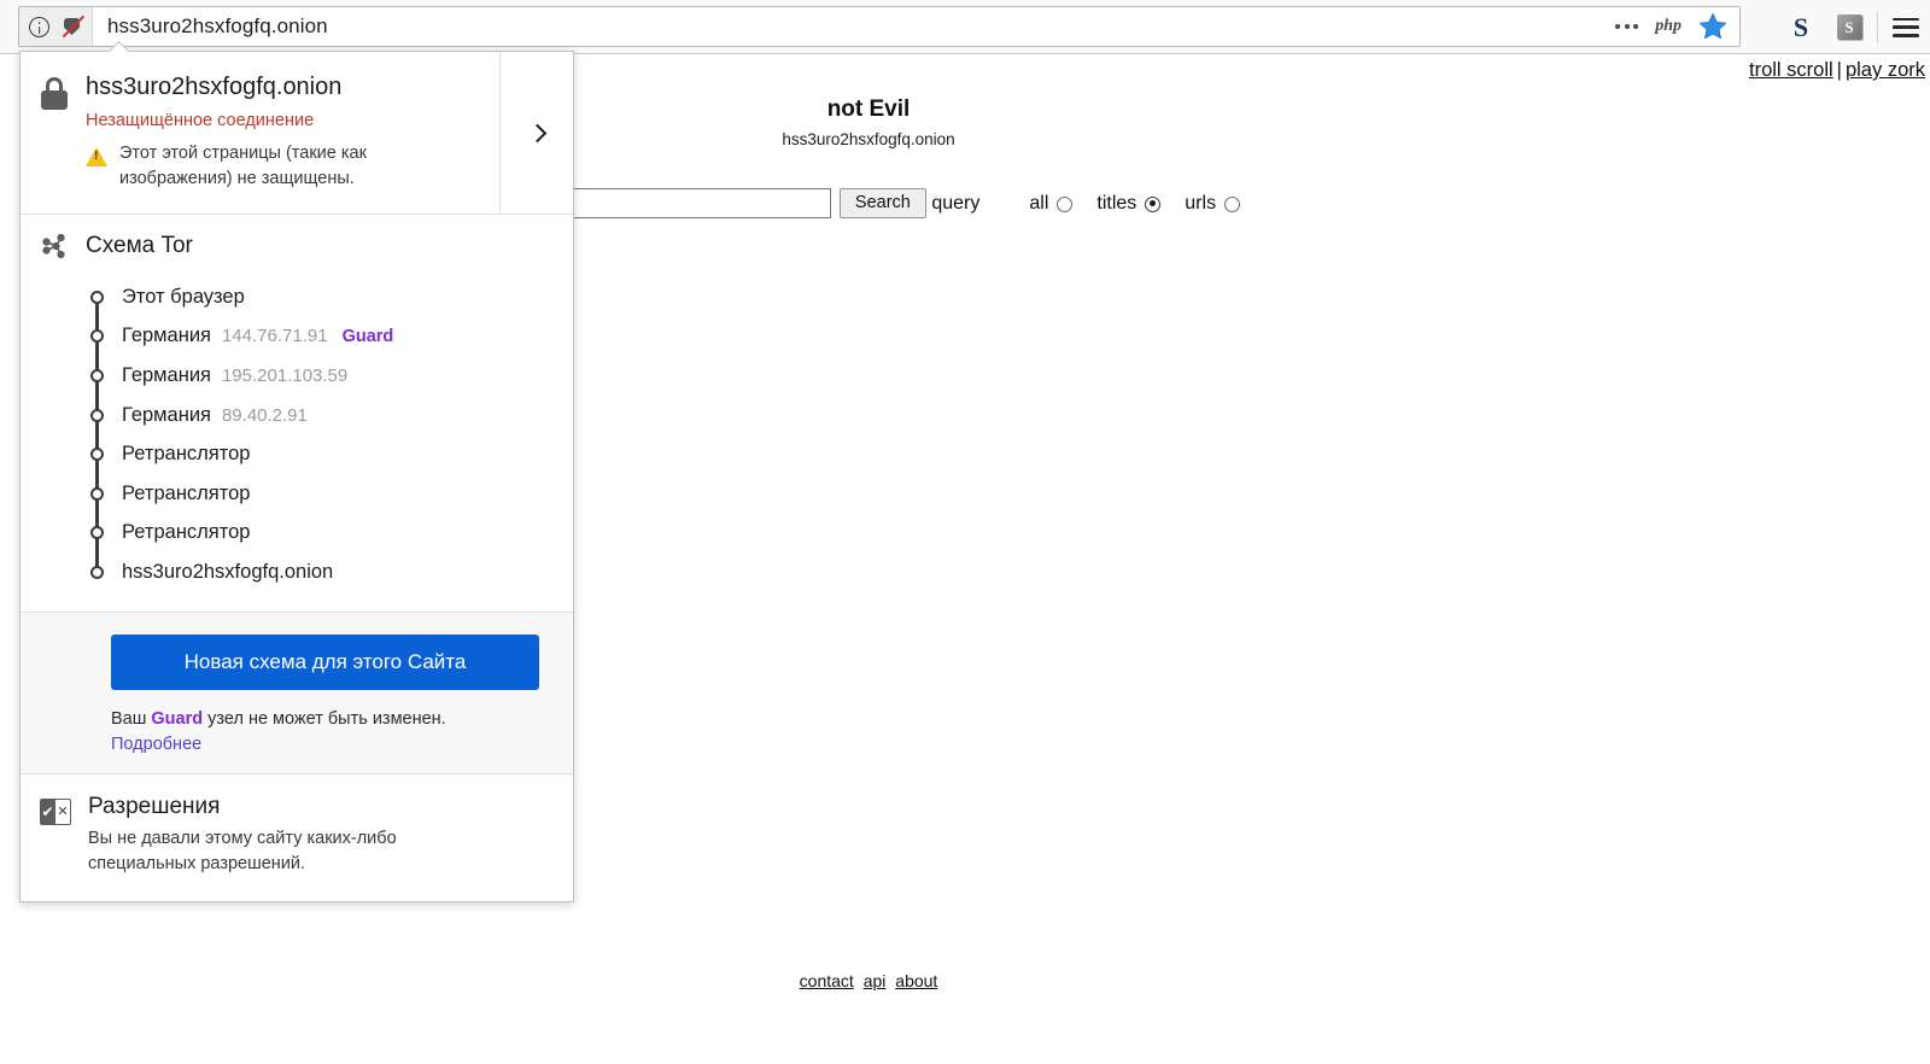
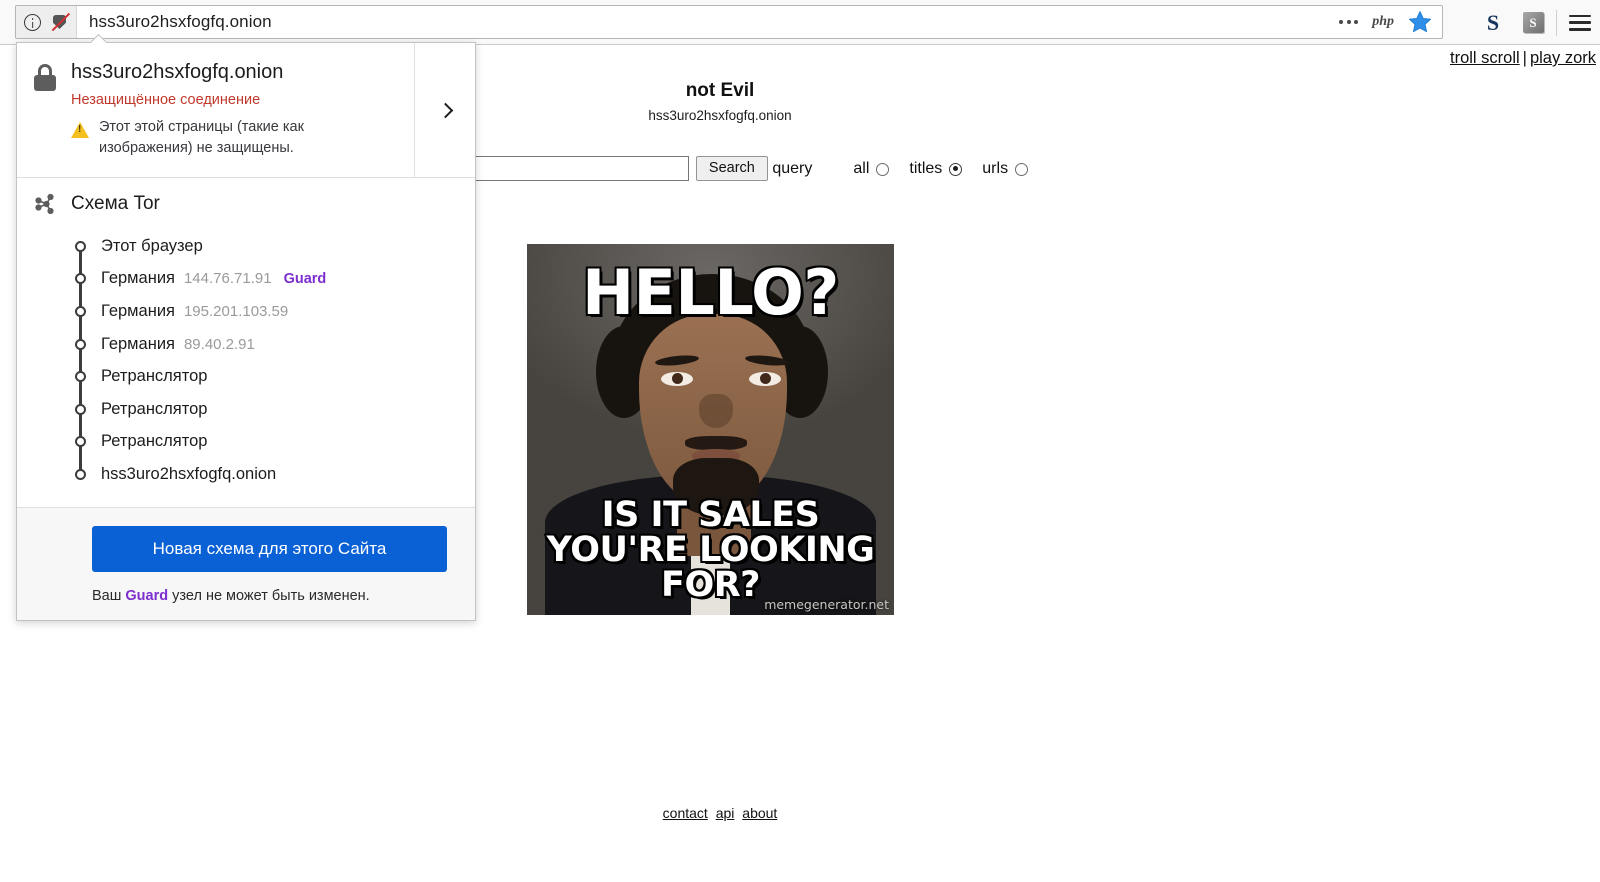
  hss3uro2hsxfogfq.onion
  php
  S
  S
  troll scroll | play zork
  not Evil
  hss3uro2hsxfogfq.onion
  Search
  query
  all
  titles
  urls
+ HELLO?
+ IS IT SALES YOU'RE LOOKING FOR?
+ memegenerator.net
  contact api about
  hss3uro2hsxfogfq.onion
  Незащищённое соединение
  Этот этой страницы (такие как изображения) не защищены.
  Схема Tor
  Этот браузер
  Германия
  144.76.71.91
  Guard
  Германия
  195.201.103.59
  Германия
  89.40.2.91
  Ретранслятор
  Ретранслятор
  Ретранслятор
  hss3uro2hsxfogfq.onion
  Новая схема для этого Сайта
  Ваш Guard узел не может быть изменен.
- Подробнее
- ✔
- ✕
- Разрешения
- Вы не давали этому сайту каких-либо специальных разрешений.
